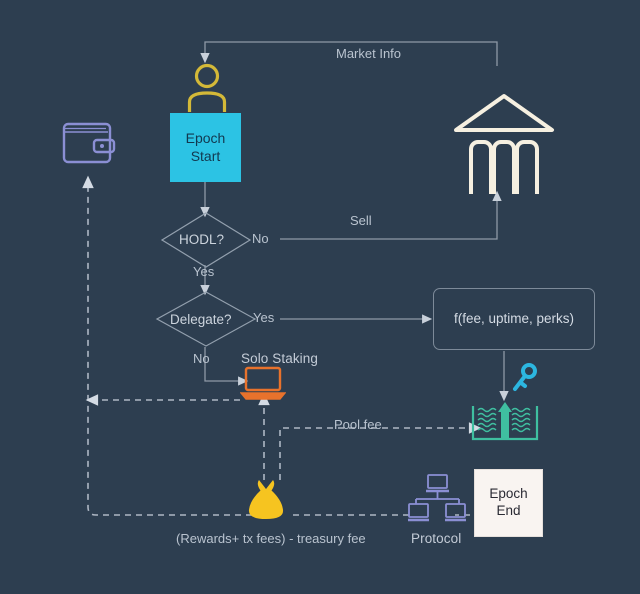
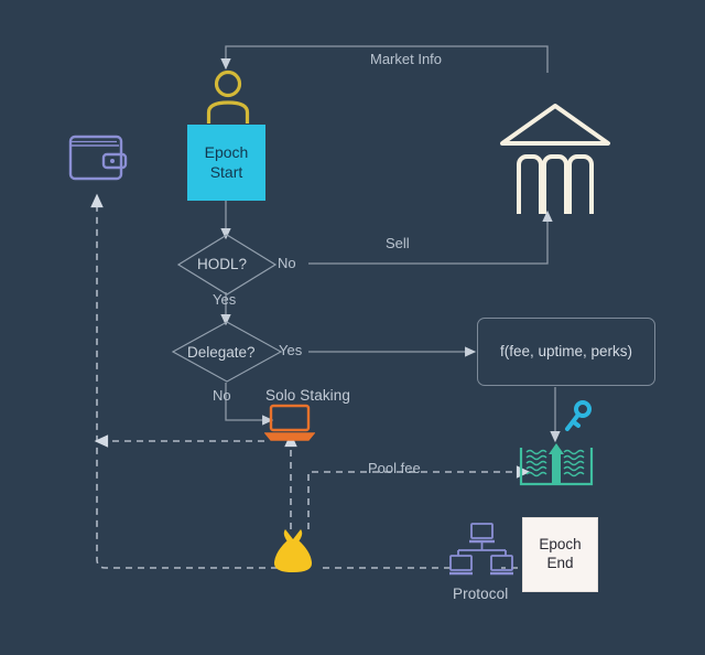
  HODL?
  Delegate?
  Epoch
  Start
  f(fee, uptime, perks)
  Epoch
  End
  Market Info
  Sell
  No
  Yes
  Yes
  No
  Solo Staking
  Pool fee
- (Rewards+ tx fees) - treasury fee
  Protocol
